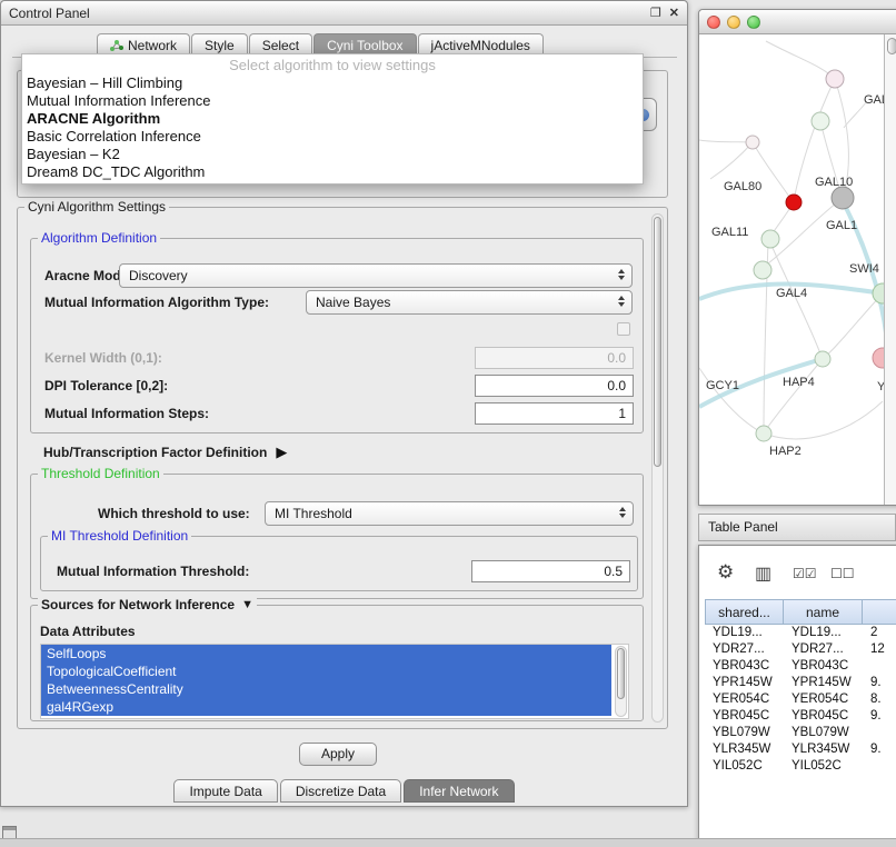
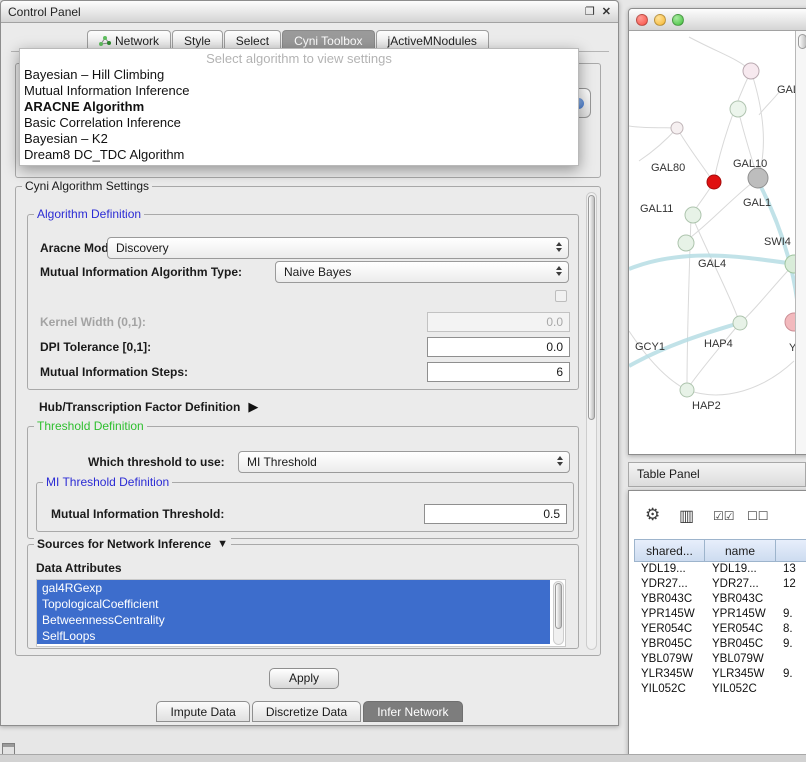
  Control Panel
  ❐
  ✕
  Network
  Style
  Select
  Cyni Toolbox
  jActiveMNodules
  Select algorithm to view settings
  Bayesian – Hill Climbing
  Mutual Information Inference
  ARACNE Algorithm
  Basic Correlation Inference
  Bayesian – K2
  Dream8 DC_TDC Algorithm
  Cyni Algorithm Settings
  Algorithm Definition
  Aracne Mod
  Discovery
  Mutual Information Algorithm Type:
  Naive Bayes
  Kernel Width (0,1):
  0.0
- DPI Tolerance [0,2]:
+ DPI Tolerance [0,1]:
  0.0
  Mutual Information Steps:
- 1
+ 6
  Hub/Transcription Factor Definition
  ▶
  Threshold Definition
  Which threshold to use:
  MI Threshold
  MI Threshold Definition
  Mutual Information Threshold:
  0.5
  Sources for Network Inference
  ▼
  Data Attributes
- SelfLoops
+ gal4RGexp
  TopologicalCoefficient
  BetweennessCentrality
- gal4RGexp
+ SelfLoops
  Apply
  Impute Data
  Discretize Data
  Infer Network
  GAL80
  GAL10
  GAL11
  GAL1
  SWI4
  GAL4
  GCY1
  HAP4
  HAP2
  Y
  Table Panel
  ⚙
  ▥
  ☑☑
  ☐☐
  shared...
  name
  YDL19...
  YDL19...
- 2
+ 13
  YDR27...
  YDR27...
  12
  YBR043C
  YBR043C
  YPR145W
  YPR145W
  9.
  YER054C
  YER054C
  8.
  YBR045C
  YBR045C
  9.
  YBL079W
  YBL079W
  YLR345W
  YLR345W
  9.
  YIL052C
  YIL052C
